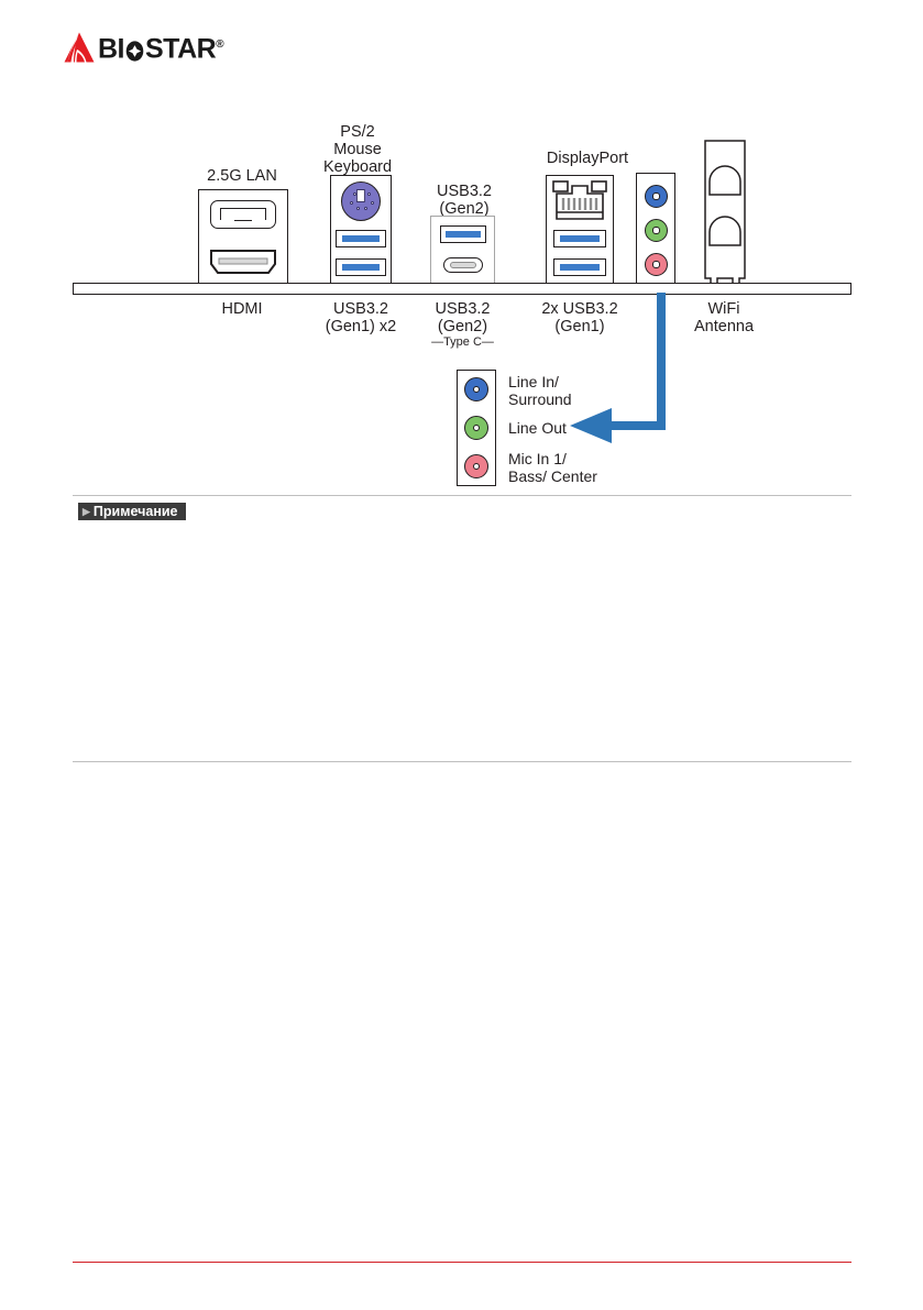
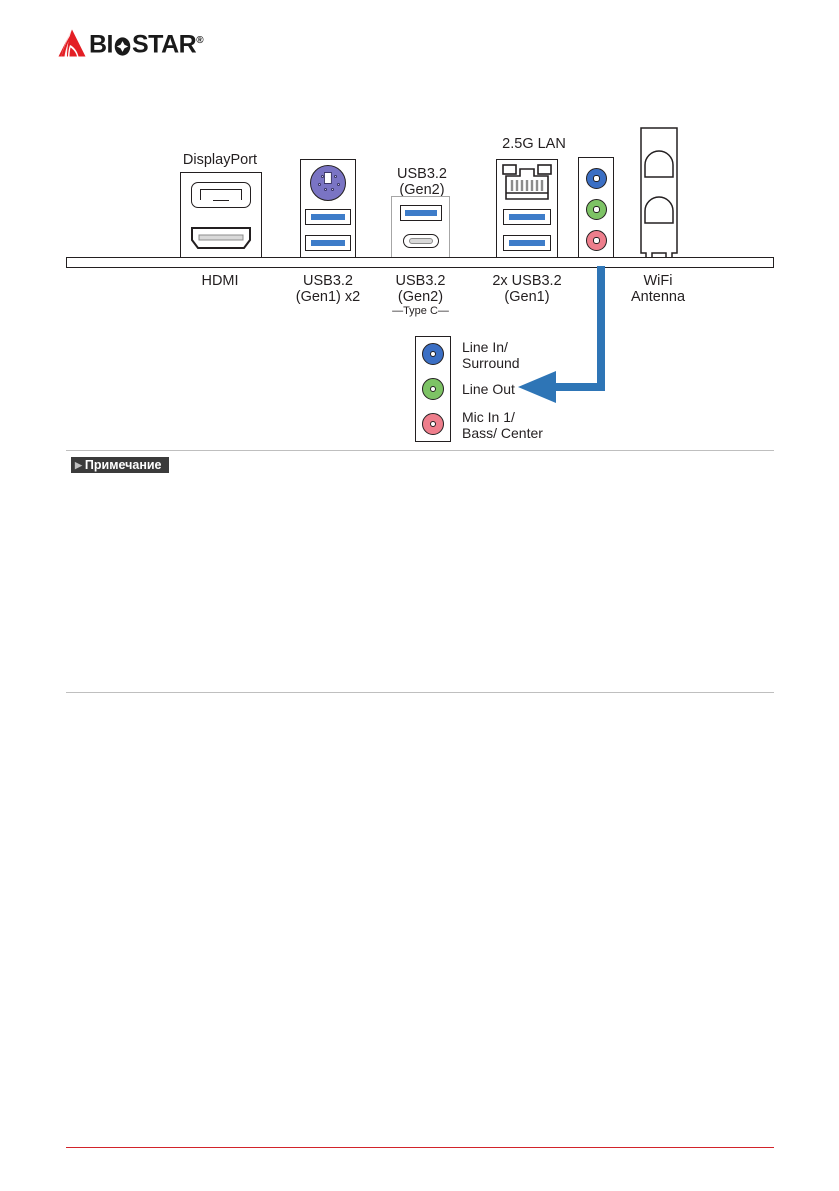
  BI STAR®
- 2.5G LAN
+ DisplayPort
- PS/2
- Mouse
- Keyboard
  USB3.2
  (Gen2)
- DisplayPort
+ 2.5G LAN
  HDMI
  USB3.2
  (Gen1) x2
  USB3.2
  (Gen2)
  —Type C—
  2x USB3.2
  (Gen1)
  WiFi
  Antenna
  Line In/
  Surround
  Line Out
  Mic In 1/
  Bass/ Center
  ▶
  Примечание
